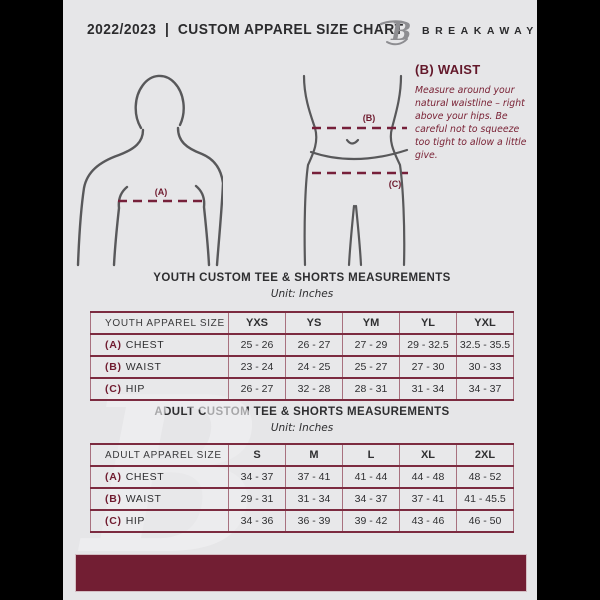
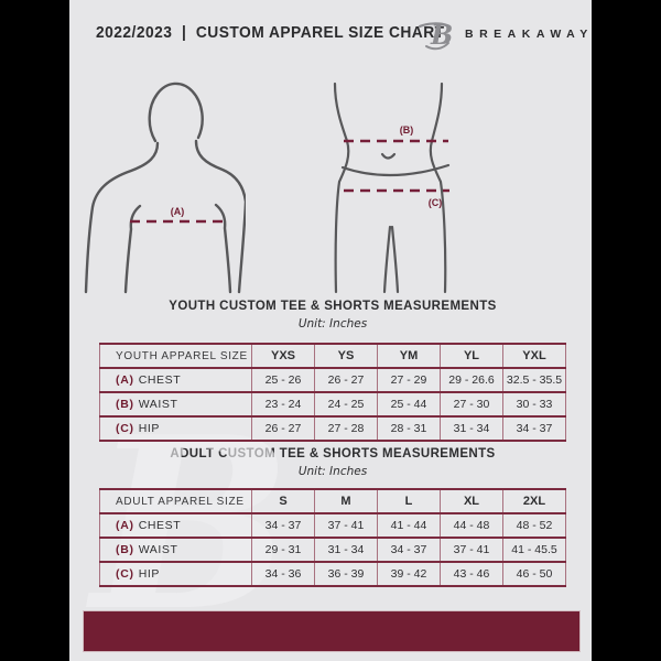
  2022/2023 | CUSTOM APPAREL SIZE CHART
  B
  BREAKAWAY
  (A)
  (B)
  (C)
- (B) WAIST
- Measure around your natural waistline – right above your hips. Be careful not to squeeze too tight to allow a little give.
  B
  YOUTH CUSTOM TEE & SHORTS MEASUREMENTS
  Unit: Inches
  YOUTH APPAREL SIZE	YXS	YS	YM	YL	YXL
- (A) CHEST	25 - 26	26 - 27	27 - 29	29 - 32.5	32.5 - 35.5
+ (A) CHEST	25 - 26	26 - 27	27 - 29	29 - 26.6	32.5 - 35.5
- (B) WAIST	23 - 24	24 - 25	25 - 27	27 - 30	30 - 33
+ (B) WAIST	23 - 24	24 - 25	25 - 44	27 - 30	30 - 33
- (C) HIP	26 - 27	32 - 28	28 - 31	31 - 34	34 - 37
+ (C) HIP	26 - 27	27 - 28	28 - 31	31 - 34	34 - 37
  ADULT CUSTOM TEE & SHORTS MEASUREMENTS
  Unit: Inches
  ADULT APPAREL SIZE	S	M	L	XL	2XL
  (A) CHEST	34 - 37	37 - 41	41 - 44	44 - 48	48 - 52
  (B) WAIST	29 - 31	31 - 34	34 - 37	37 - 41	41 - 45.5
  (C) HIP	34 - 36	36 - 39	39 - 42	43 - 46	46 - 50
